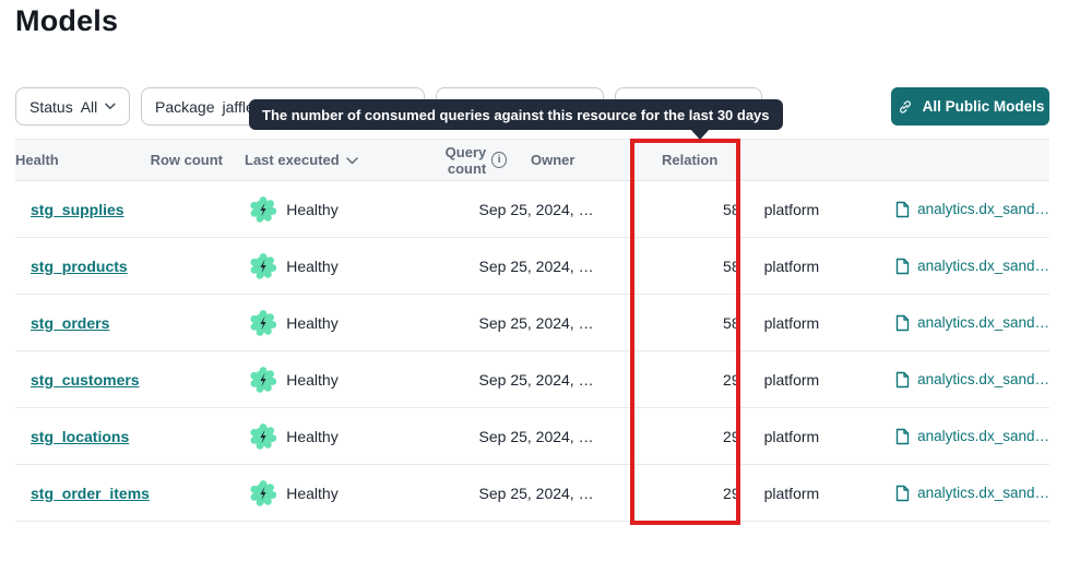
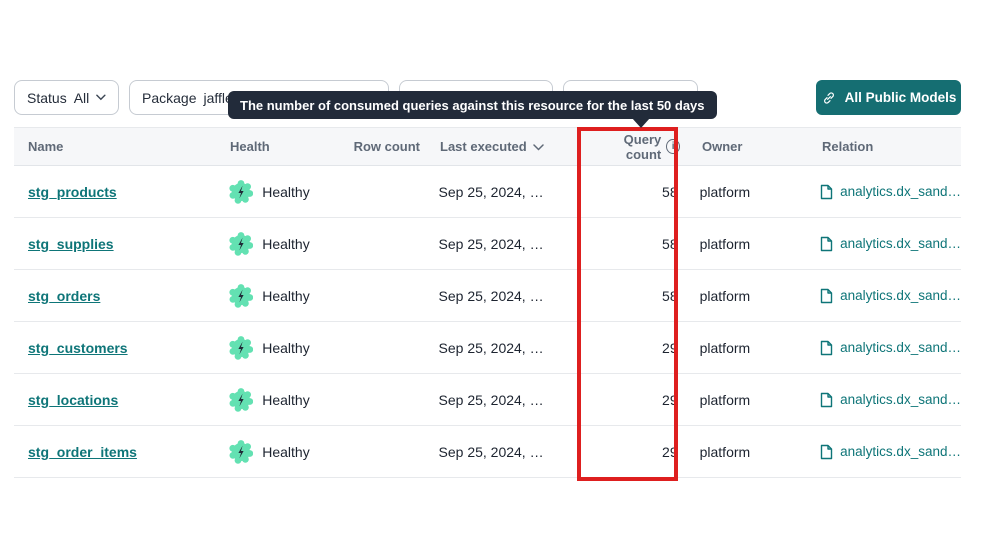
- Models
  Status
  All
  Package
  jaffl
  All Public Models
+ Name
  Health
  Row count
  Last executed
  Query count
  i
  Owner
  Relation
- stg_supplies
+ stg_products
  Healthy
  Sep 25, 2024, …
  58
  platform
  analytics.dx_sand…
- stg_products
+ stg_supplies
  Healthy
  Sep 25, 2024, …
  58
  platform
  analytics.dx_sand…
  stg_orders
  Healthy
  Sep 25, 2024, …
  58
  platform
  analytics.dx_sand…
  stg_customers
  Healthy
  Sep 25, 2024, …
  29
  platform
  analytics.dx_sand…
  stg_locations
  Healthy
  Sep 25, 2024, …
  29
  platform
  analytics.dx_sand…
  stg_order_items
  Healthy
  Sep 25, 2024, …
  29
  platform
  analytics.dx_sand…
- The number of consumed queries against this resource for the last 30 days
+ The number of consumed queries against this resource for the last 50 days
